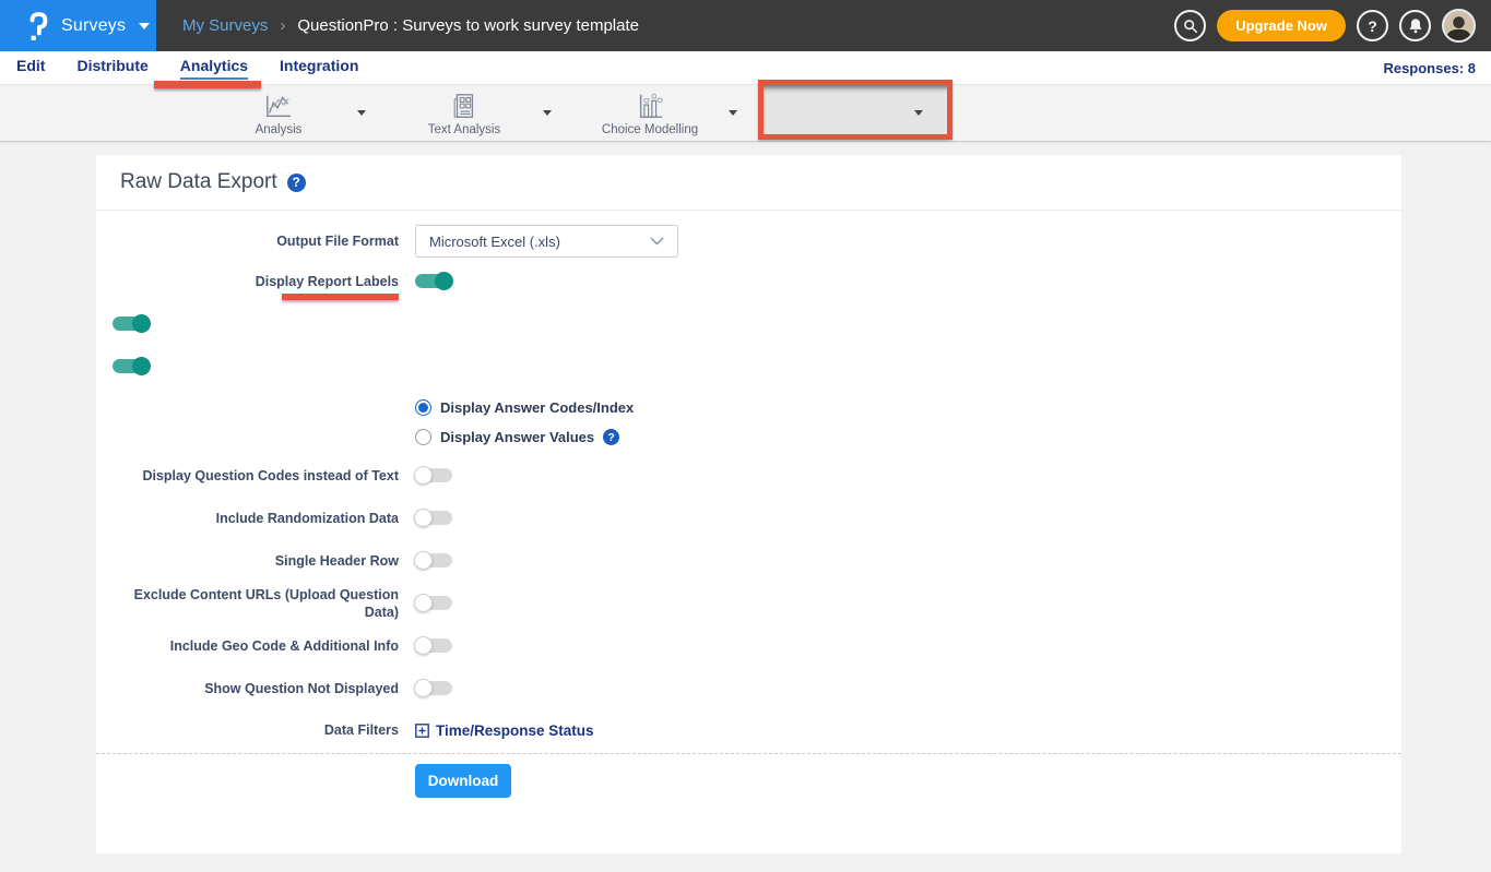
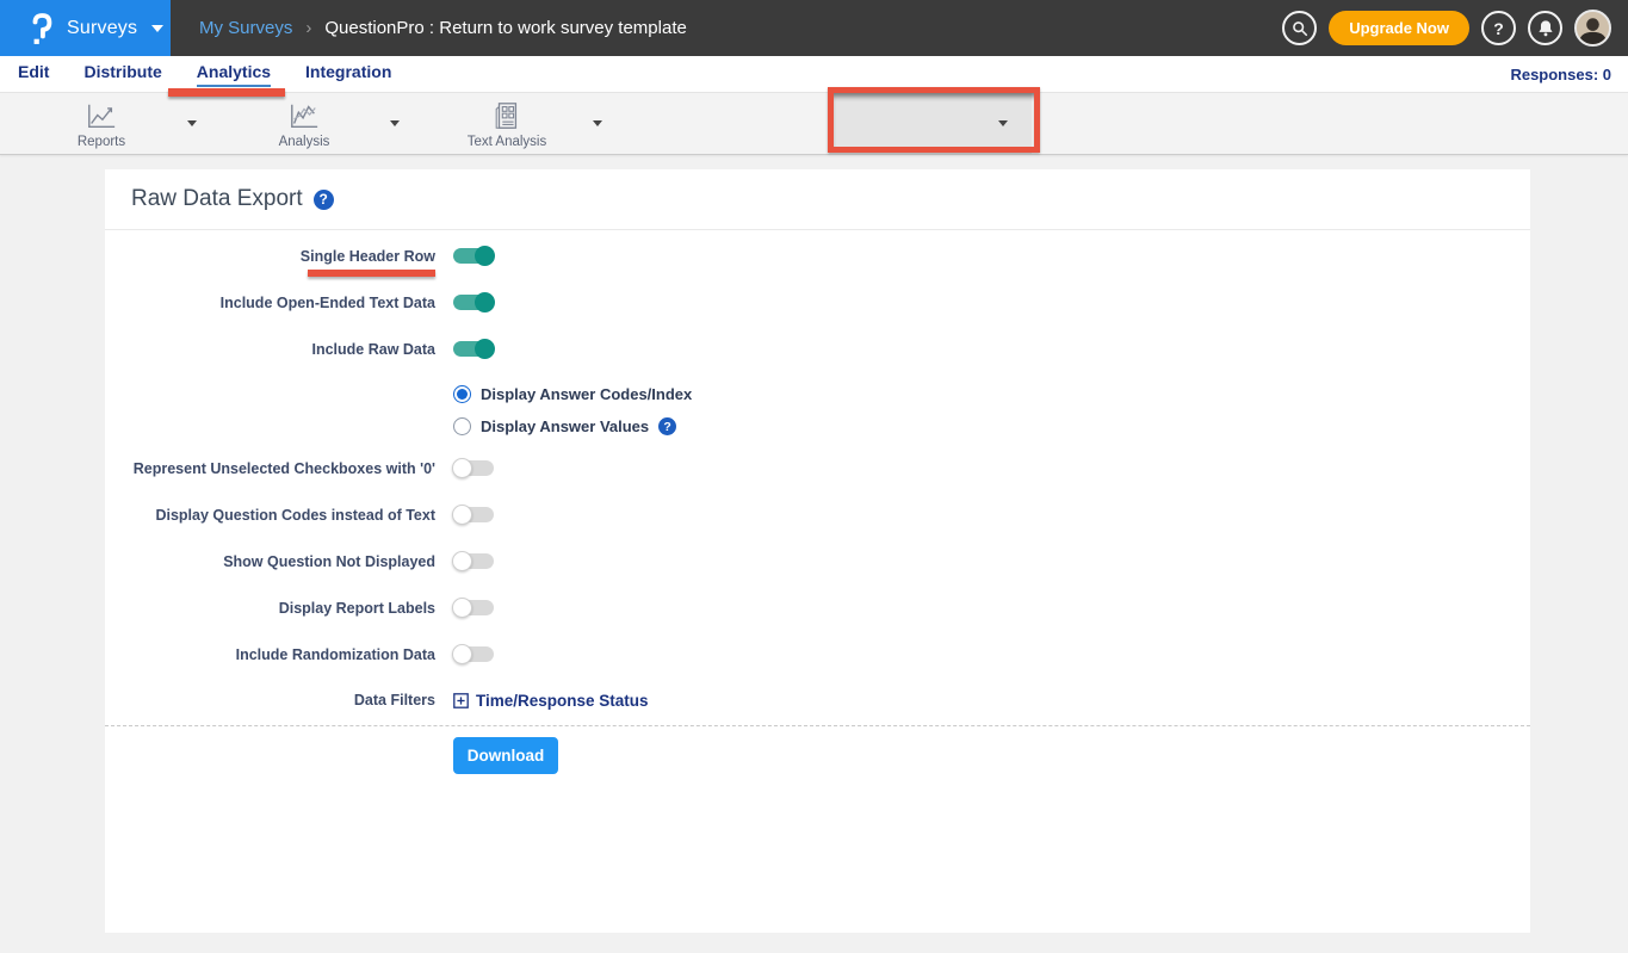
  Surveys
  My Surveys
  ›
- QuestionPro : Surveys to work survey template
+ QuestionPro : Return to work survey template
  Upgrade Now
  ?
  Edit
  Distribute
  Analytics
  Integration
- Responses: 8
+ Responses: 0
+ Reports
  Analysis
  Text Analysis
- Choice Modelling
  Raw Data Export
  ?
- Output File Format
- Microsoft Excel (.xls)
- Display Report Labels
+ Single Header Row
+ Include Open-Ended Text Data
+ Include Raw Data
  Display Answer Codes/Index
  Display Answer Values
  ?
+ Represent Unselected Checkboxes with '0'
  Display Question Codes instead of Text
- Include Randomization Data
+ Show Question Not Displayed
- Single Header Row
+ Display Report Labels
- Exclude Content URLs (Upload Question Data)
- Include Geo Code & Additional Info
- Show Question Not Displayed
+ Include Randomization Data
  Data Filters
  Time/Response Status
  Download
